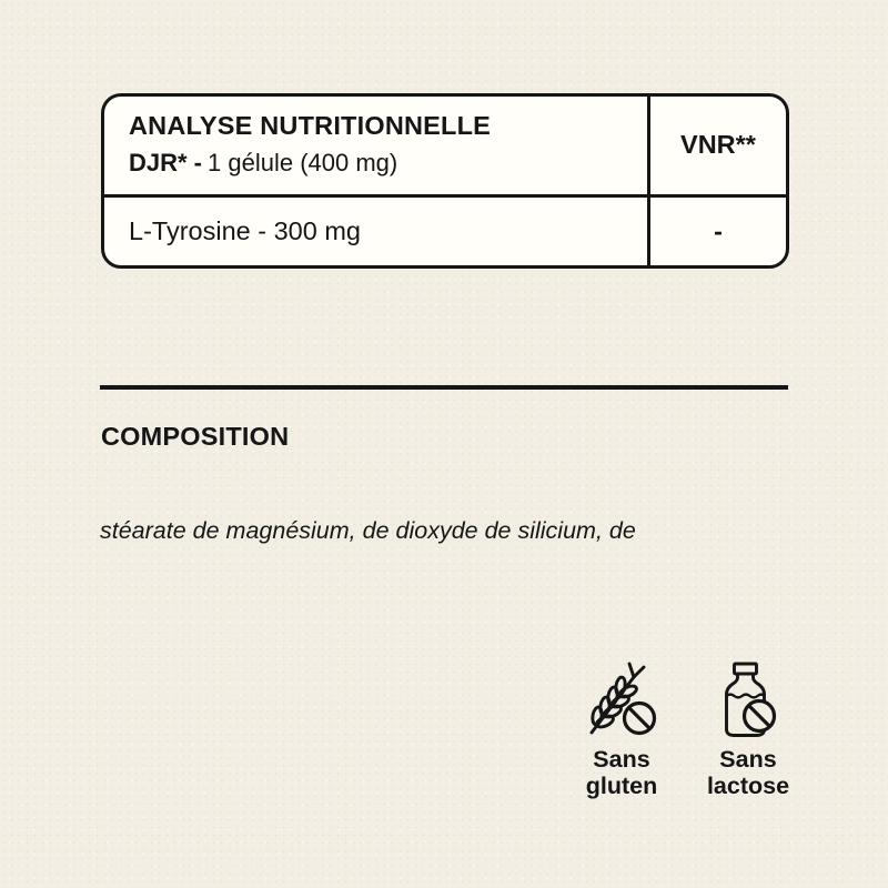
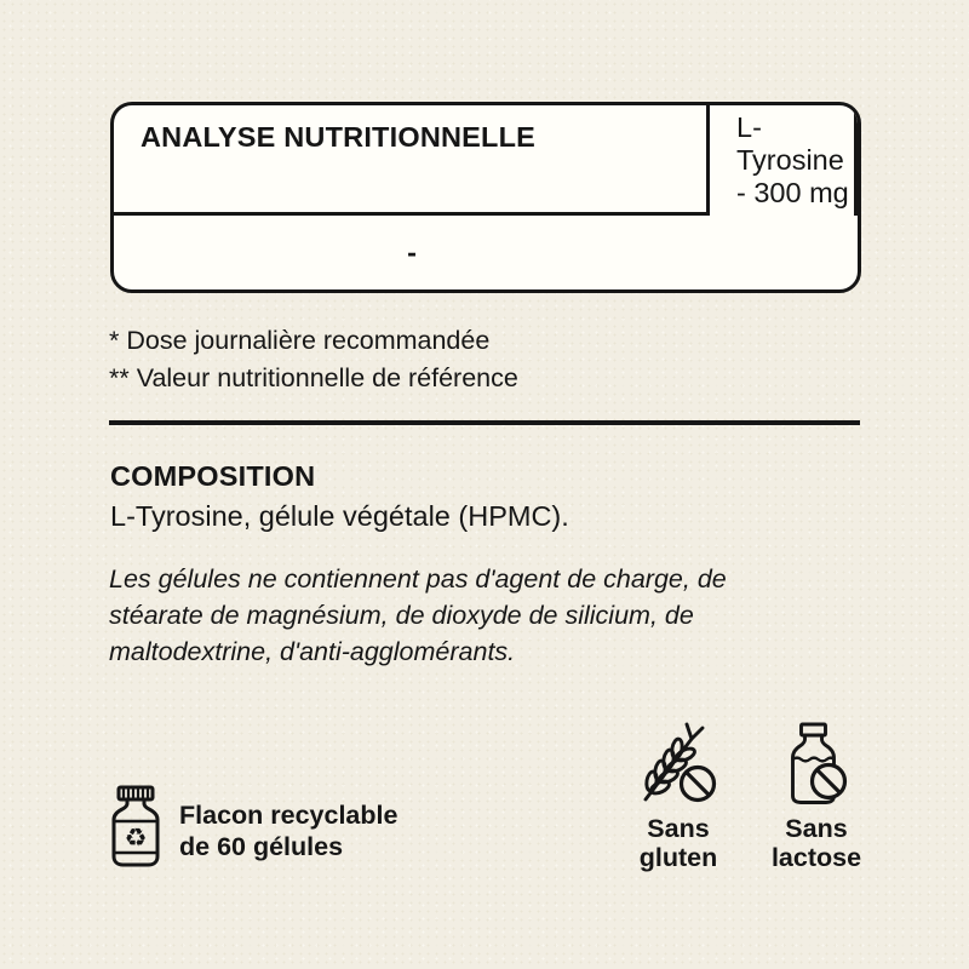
  ANALYSE NUTRITIONNELLE
- DJR* - 1 gélule (400 mg)
- VNR**
  L-Tyrosine - 300 mg
  -
+ * Dose journalière recommandée
+ ** Valeur nutritionnelle de référence
  COMPOSITION
+ L-Tyrosine, gélule végétale (HPMC).
+ Les gélules ne contiennent pas d'agent de charge, de
  stéarate de magnésium, de dioxyde de silicium, de
+ maltodextrine, d'anti-agglomérants.
+ ♻
+ Flacon recyclable
+ de 60 gélules
  Sans
  gluten
  Sans
  lactose
